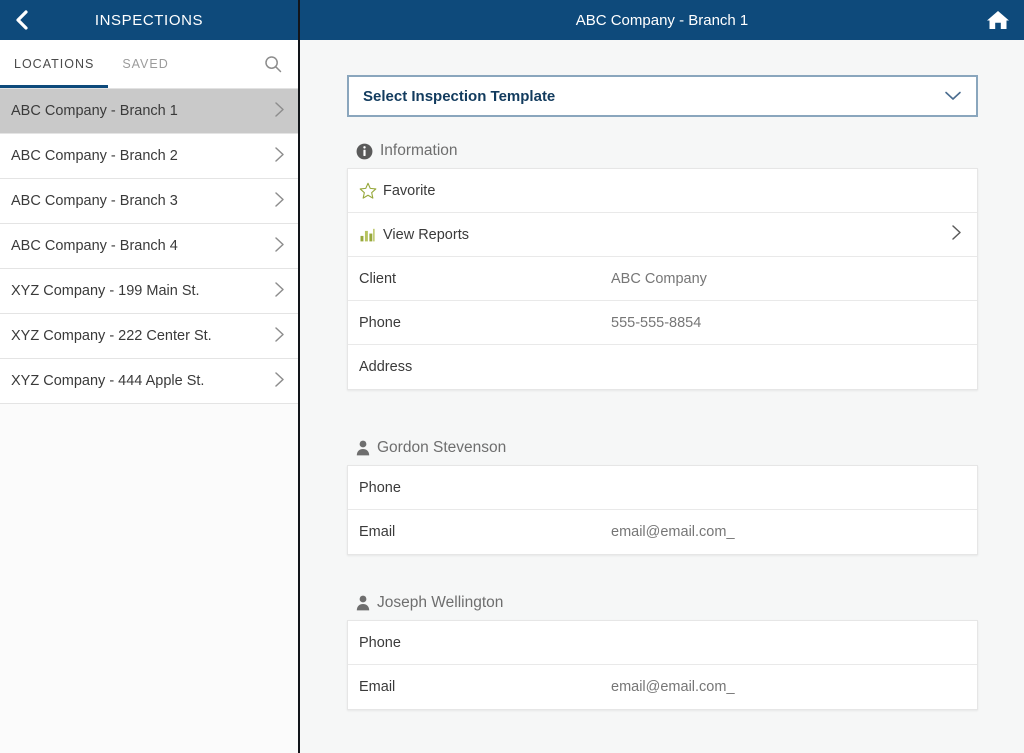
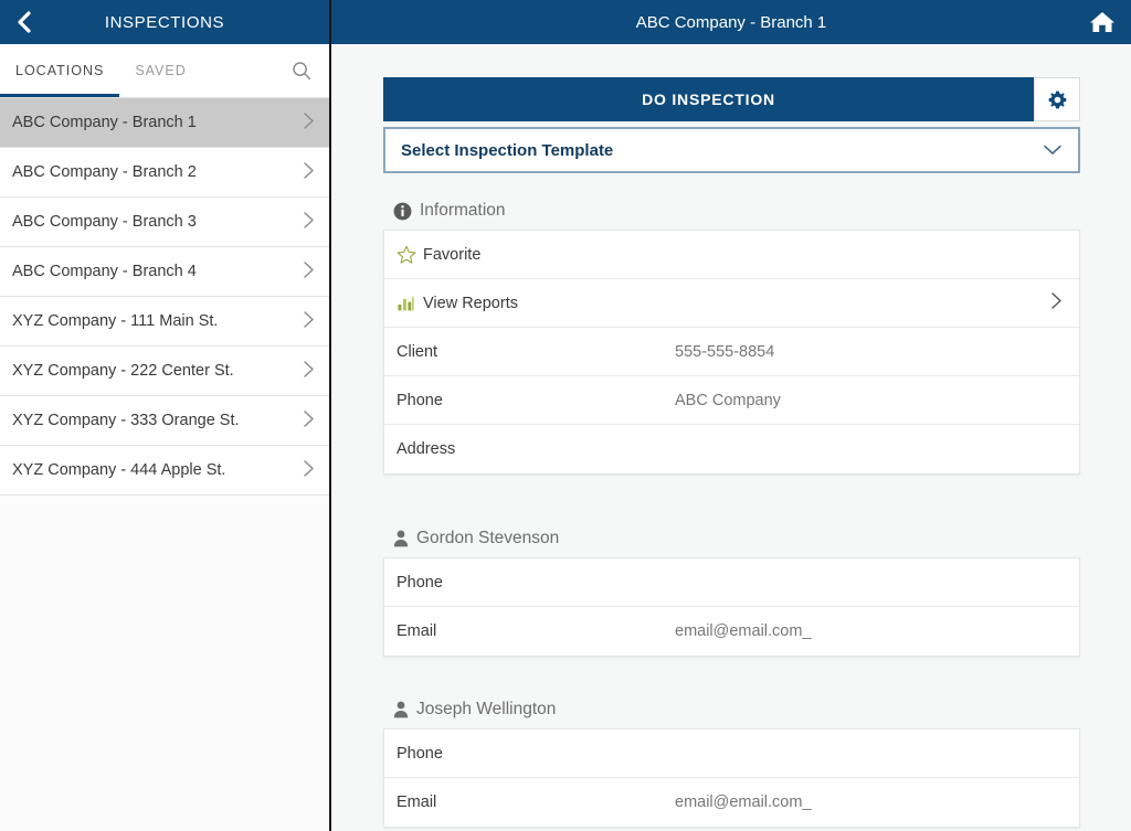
  INSPECTIONS
  LOCATIONS
  SAVED
  ABC Company - Branch 1
  ABC Company - Branch 2
  ABC Company - Branch 3
  ABC Company - Branch 4
- XYZ Company - 199 Main St.
+ XYZ Company - 111 Main St.
  XYZ Company - 222 Center St.
+ XYZ Company - 333 Orange St.
  XYZ Company - 444 Apple St.
  ABC Company - Branch 1
+ DO INSPECTION
  Select Inspection Template
  Information
  Favorite
  View Reports
  Client
- ABC Company
+ 555-555-8854
  Phone
- 555-555-8854
+ ABC Company
  Address
  Gordon Stevenson
  Phone
  Email
  email@email.com_
  Joseph Wellington
  Phone
  Email
  email@email.com_
